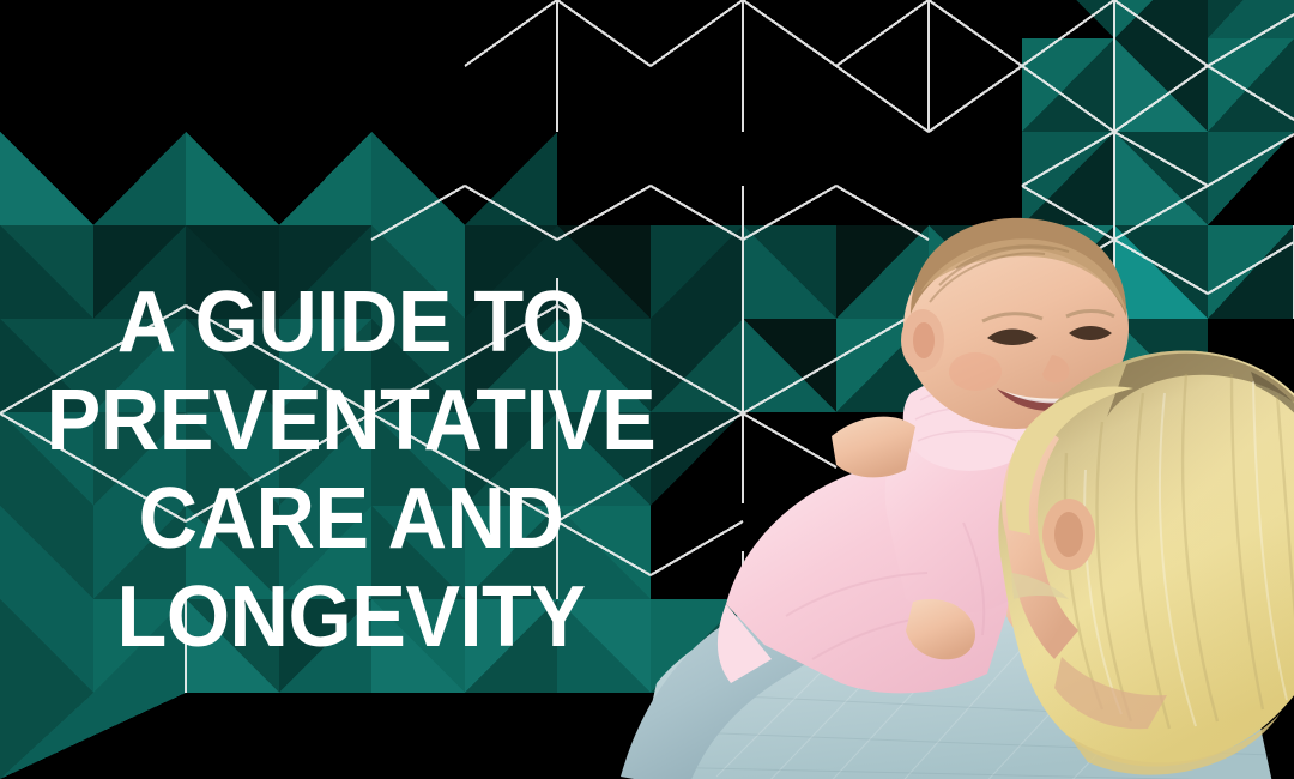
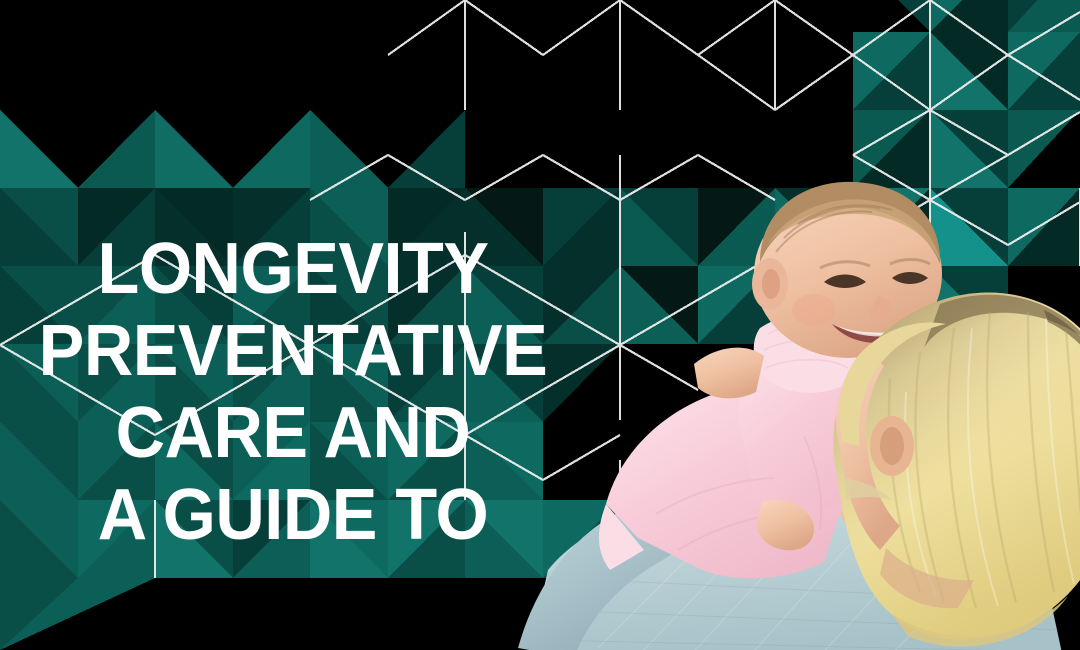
- A GUIDE TO
+ LONGEVITY
  PREVENTATIVE
  CARE AND
- LONGEVITY
+ A GUIDE TO
